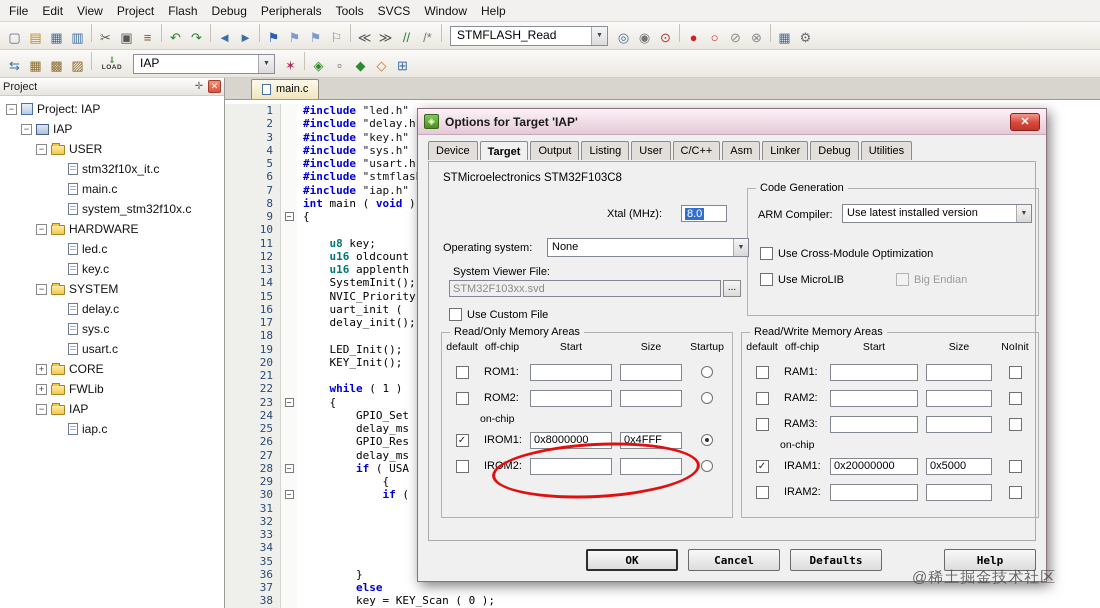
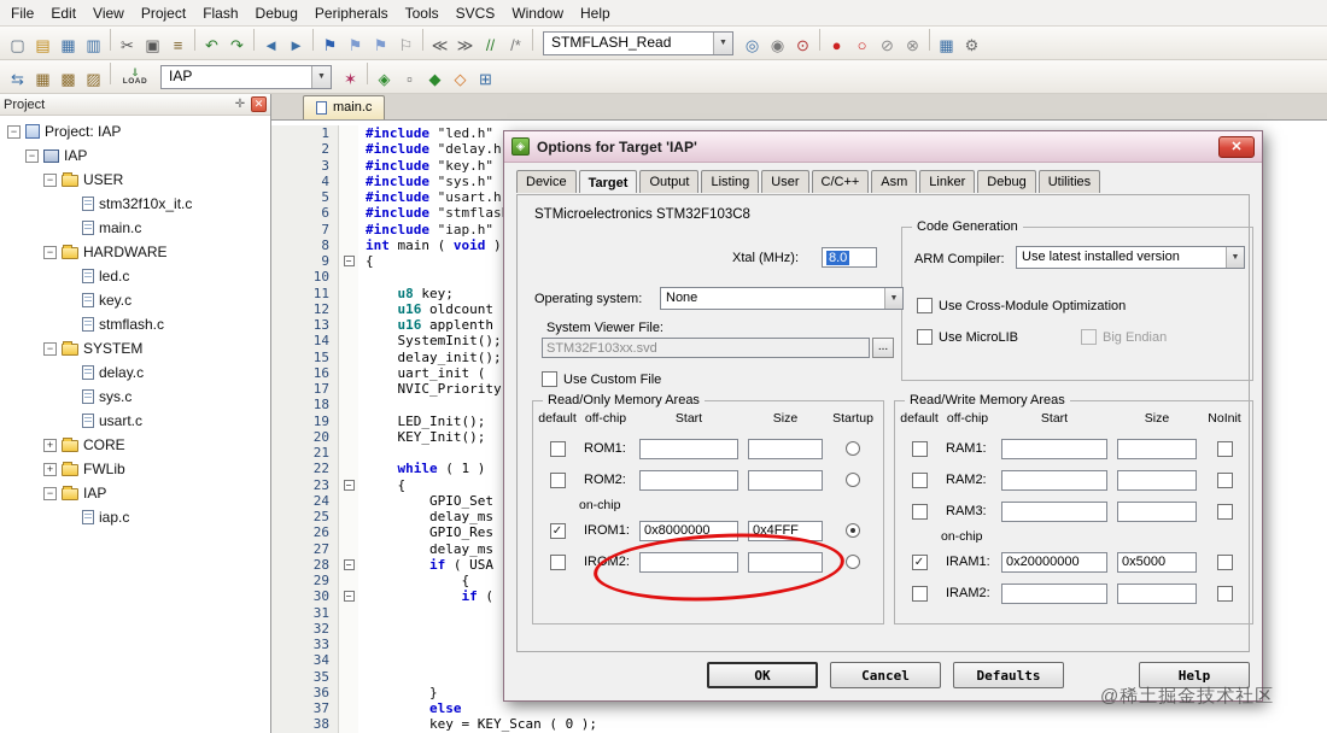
  File
  Edit
  View
  Project
  Flash
  Debug
  Peripherals
  Tools
  SVCS
  Window
  Help
  ▢ ▤ ▦ ▥ ✂ ▣ ≡ ↶ ↷ ◄ ► ⚑ ⚑ ⚑ ⚐ ≪ ≫ // /*
  STMFLASH_Read
  ◎ ◉ ⊙ ● ○ ⊘ ⊗ ▦ ⚙
  ⇆ ▦ ▩ ▨
  ⇓
  IAP
  ✶ ◈ ▫ ◆ ◇ ⊞
  Project
  ✛
  ✕
  −
  Project: IAP
  −
  IAP
  −
  USER
  stm32f10x_it.c
  main.c
- system_stm32f10x.c
  −
  HARDWARE
  led.c
  key.c
+ stmflash.c
  −
  SYSTEM
  delay.c
  sys.c
  usart.c
  +
  CORE
  +
  FWLib
  −
  IAP
  iap.c
  main.c
  1
  #include "led.h"
  2
  #include "delay.h
  3
  #include "key.h"
  4
  #include "sys.h"
  5
  #include "usart.h
  6
  #include "stmflas
  7
  #include "iap.h"
  8
  int main ( void )
  9
  −
  {
  10
  11
  u8 key;
  12
  u16 oldcount
  13
  u16 applenth
  14
  SystemInit();
  15
- NVIC_Priority
+ delay_init();
  16
  uart_init (
  17
- delay_init();
+ NVIC_Priority
  18
  19
  LED_Init();
  20
  KEY_Init();
  21
  22
  while ( 1 )
  23
  −
  {
  24
  GPIO_Set
  25
  delay_ms
  26
  GPIO_Res
  27
  delay_ms
  28
  −
  if ( USA
  29
  {
  30
  −
  if (
  31
  32
  33
  34
  35
  36
  }
  37
  else
  38
  key = KEY_Scan ( 0 );
  ◈
  Options for Target 'IAP'
  ✕
  Device
  Target
  Output
  Listing
  User
  C/C++
  Asm
  Linker
  Debug
  Utilities
  STMicroelectronics STM32F103C8
  Xtal (MHz):
  8.0
  Code Generation
  ARM Compiler:
  Use latest installed version
  Use Cross-Module Optimization
  Use MicroLIB
  Big Endian
  Operating system:
  None
  System Viewer File:
  STM32F103xx.svd
  ...
  Use Custom File
  Read/Only Memory Areas
  default
  off-chip
  Start
  Size
  Startup
  ROM1:
  ROM2:
  on-chip
  ✓
  IROM1:
  0x8000000
  0x4FFF
  IROM2:
  Read/Write Memory Areas
  default
  off-chip
  Start
  Size
  NoInit
  RAM1:
  RAM2:
  RAM3:
  on-chip
  ✓
  IRAM1:
  0x20000000
  0x5000
  IRAM2:
  OK
  Cancel
  Defaults
  Help
  @稀土掘金技术社区
